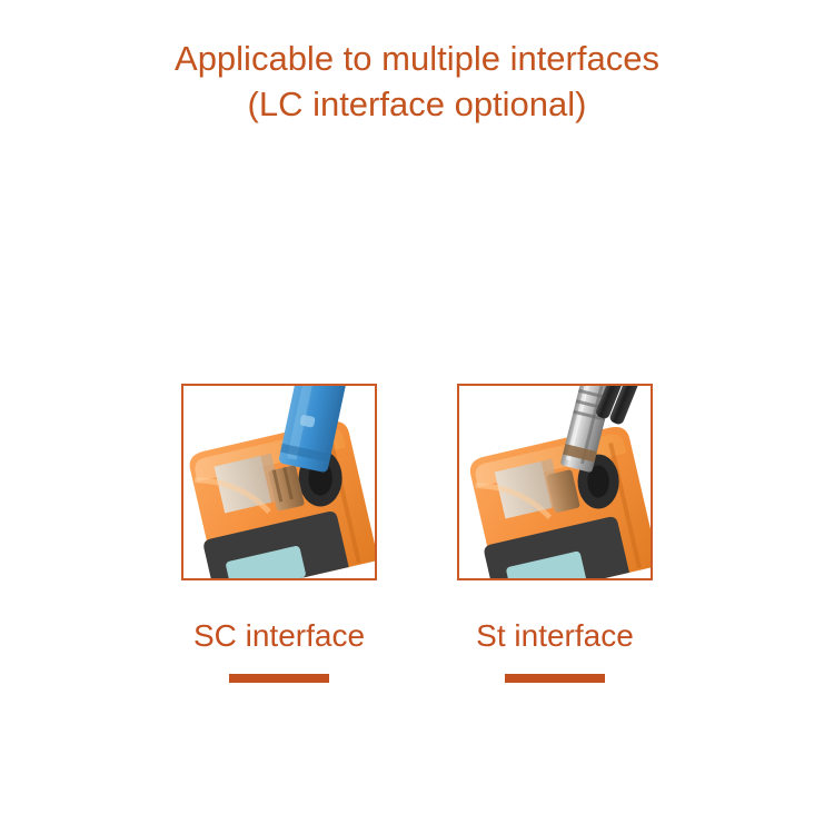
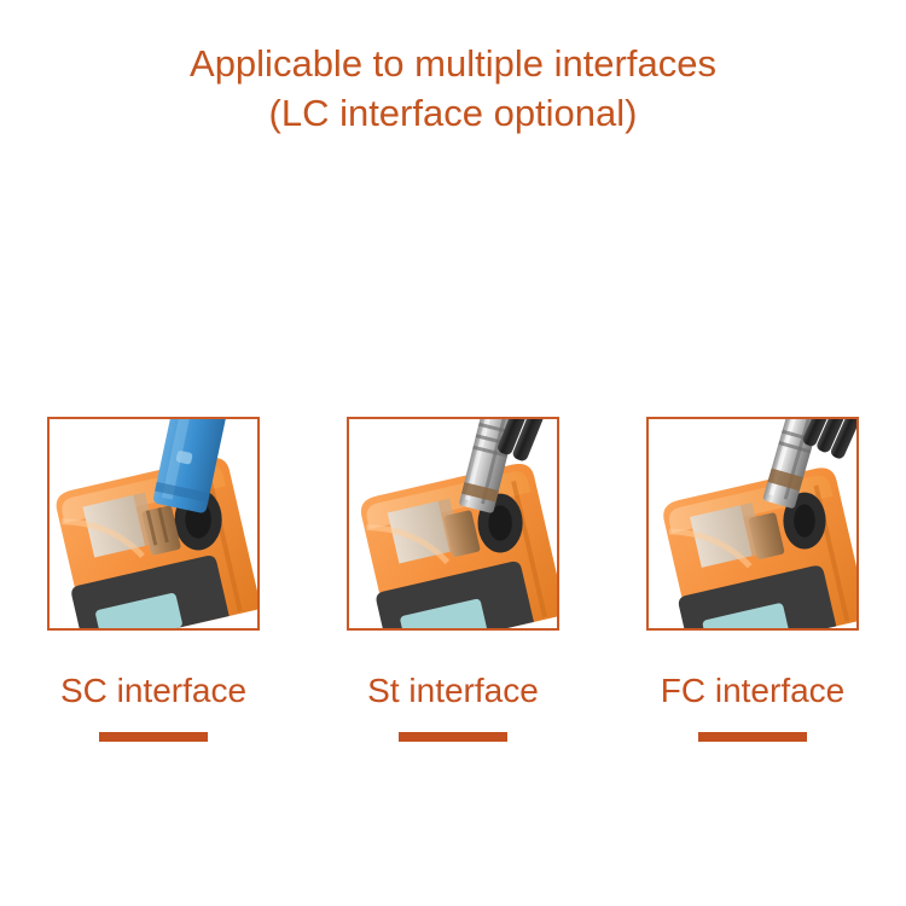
  Applicable to multiple interfaces
  (LC interface optional)
  SC interface
  St interface
+ FC interface
